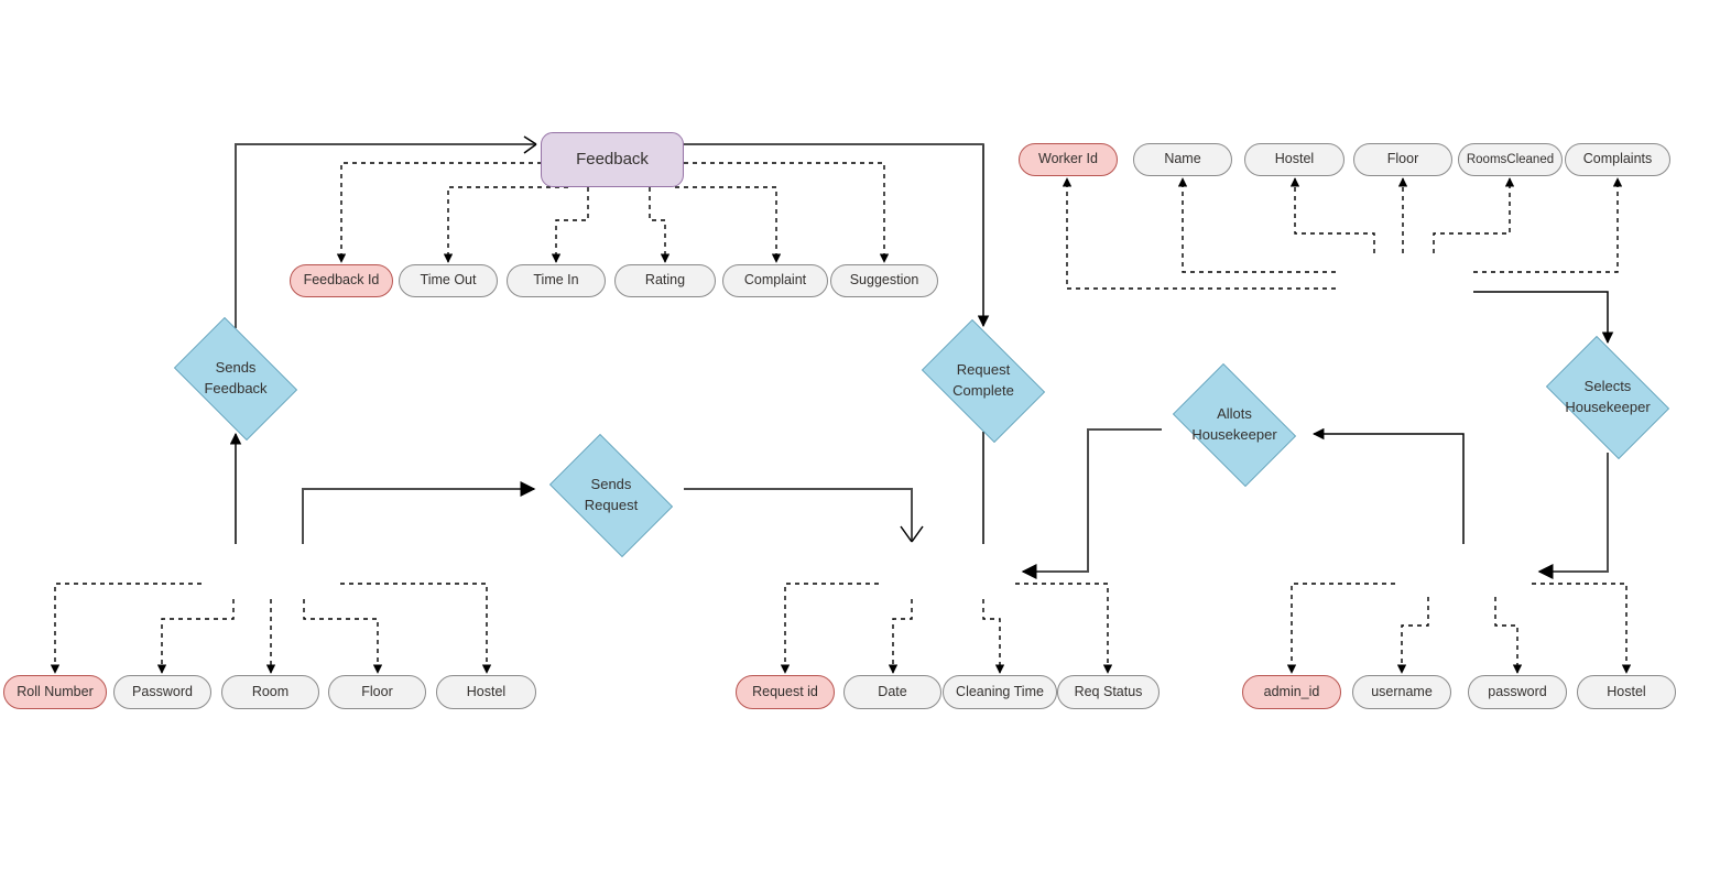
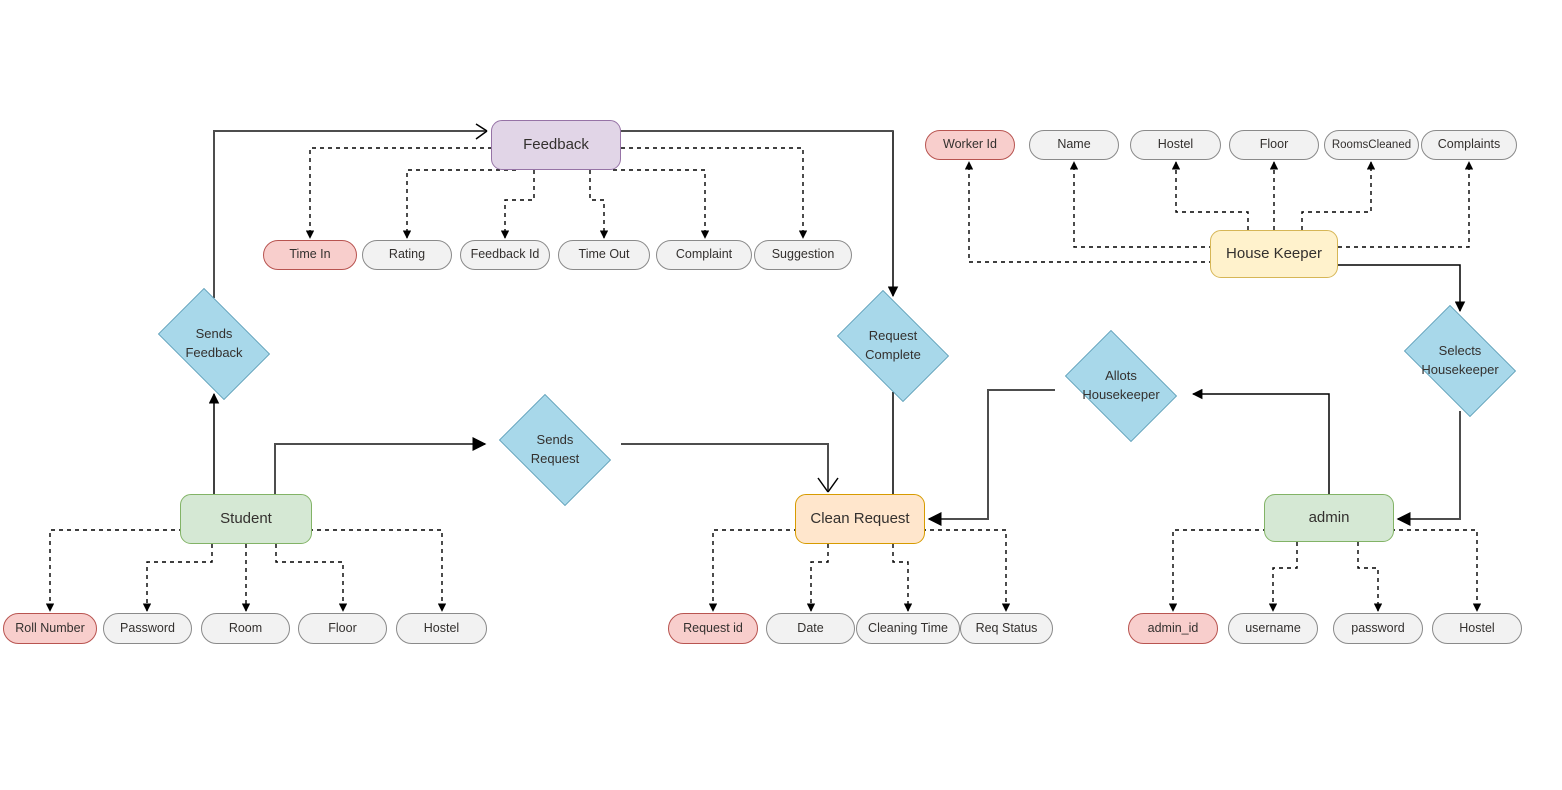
  Feedback
+ House Keeper
+ Student
+ Clean Request
+ admin
  Sends
  Feedback
  Request
  Complete
  Sends
  Request
  Allots
  Housekeeper
  Selects
  Housekeeper
- Feedback Id
+ Time In
- Time Out
+ Rating
- Time In
+ Feedback Id
- Rating
+ Time Out
  Complaint
  Suggestion
  Worker Id
  Name
  Hostel
  Floor
  RoomsCleaned
  Complaints
  Roll Number
  Password
  Room
  Floor
  Hostel
  Request id
  Date
  Cleaning Time
  Req Status
  admin_id
  username
  password
  Hostel
